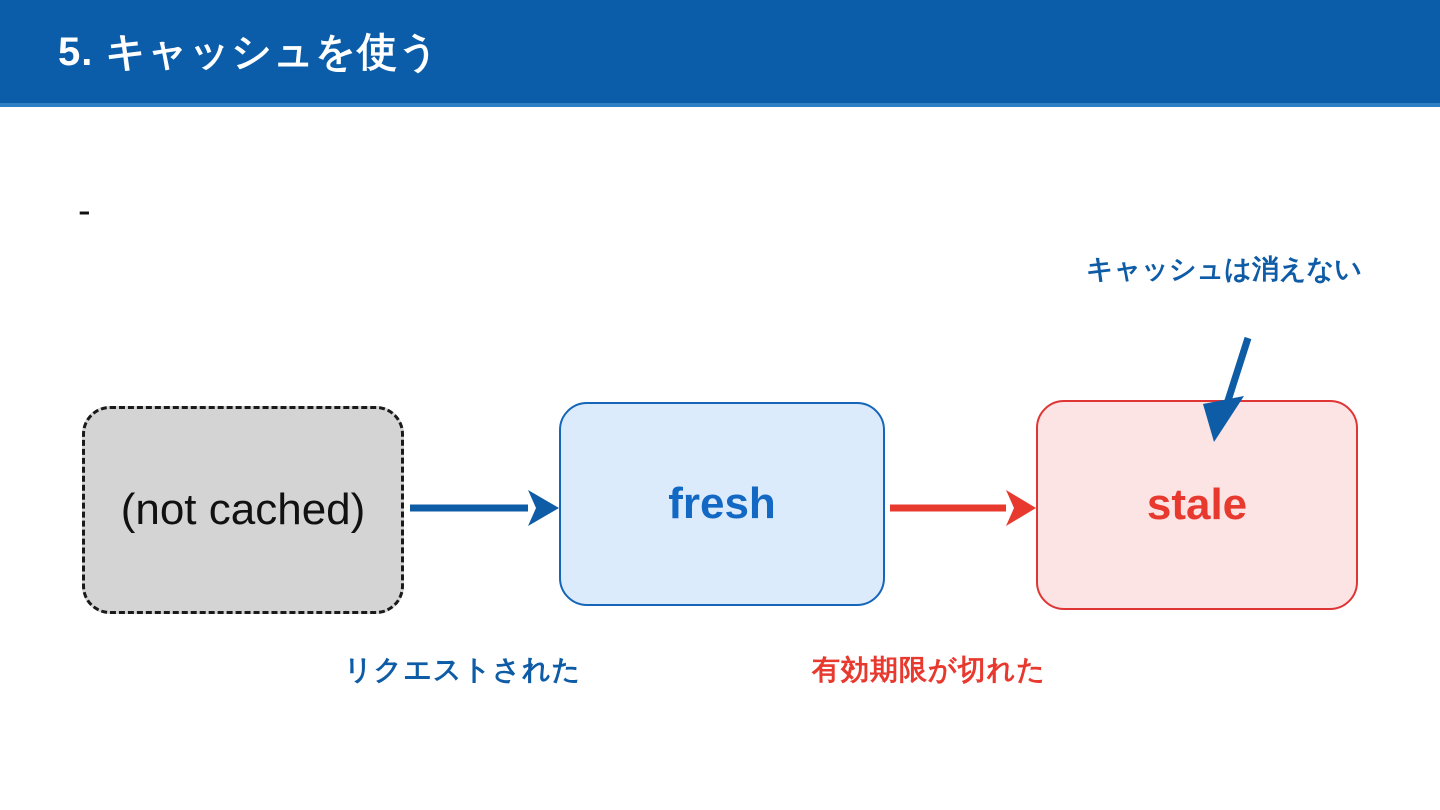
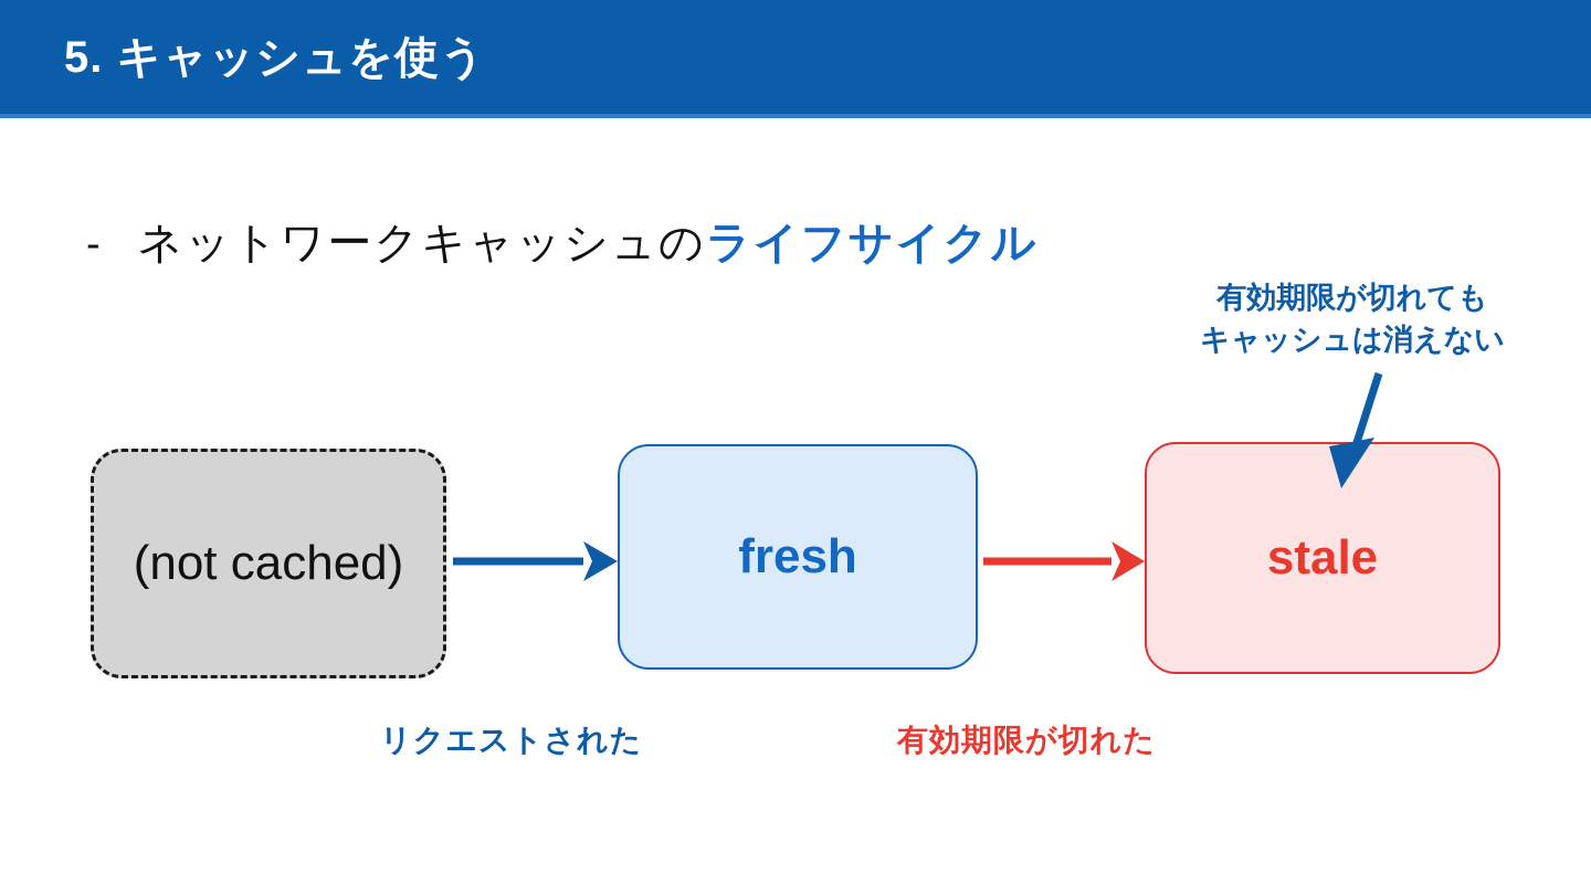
  5. キャッシュを使う
  -
+ ネットワークキャッシュの
+ ライフサイクル
+ 有効期限が切れても
  キャッシュは消えない
  (not cached)
  fresh
  stale
  リクエストされた
  有効期限が切れた
